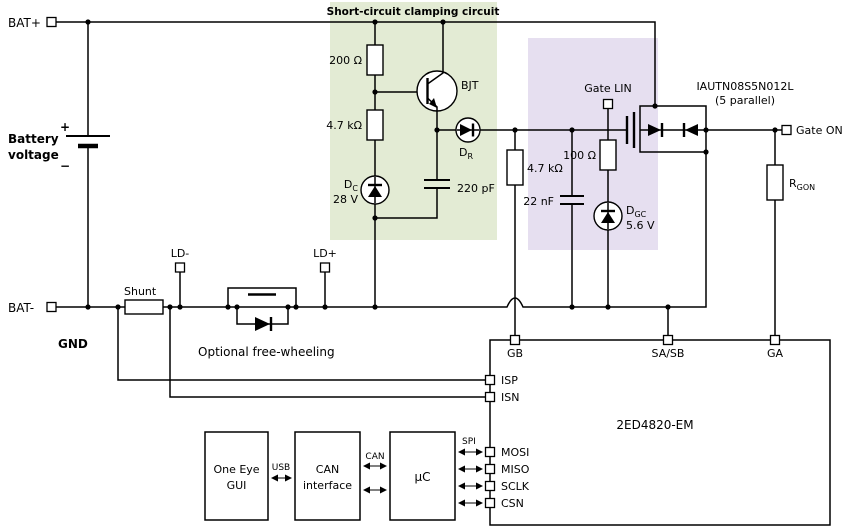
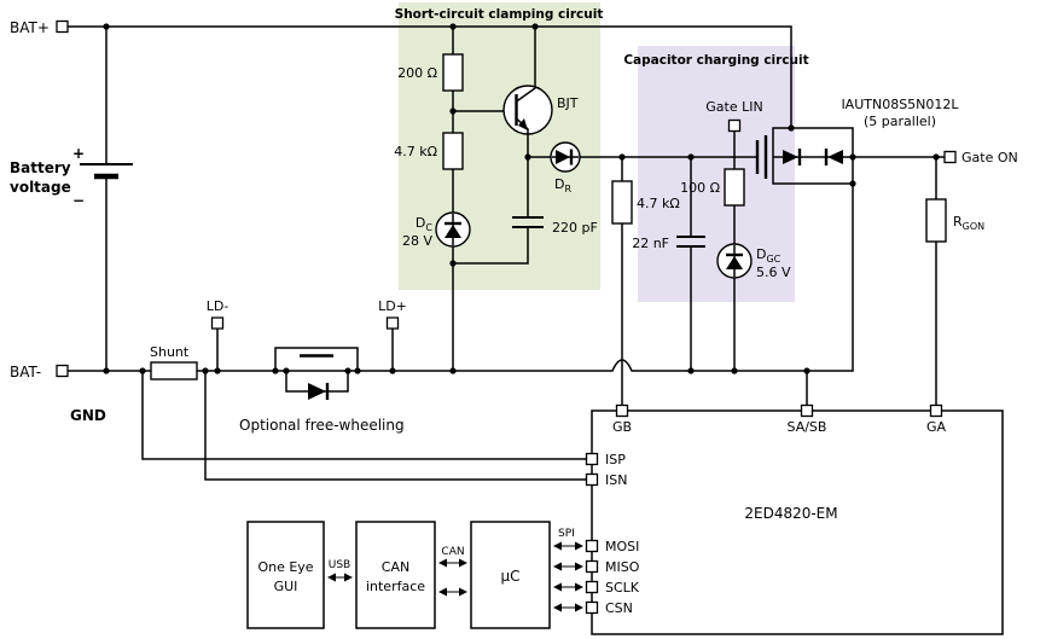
  Short-circuit clamping circuit
+ Capacitor charging circuit
  Battery
  voltage
  +
  −
  Shunt
  Optional free-wheeling
  200 Ω
  4.7 kΩ
  BJT
  DC
  28 V
  220 pF
  DR
  4.7 kΩ
  Gate LIN
  100 Ω
  22 nF
  DGC
  5.6 V
  IAUTN08S5N012L
  (5 parallel)
  RGON
  BAT+
  BAT-
  GND
  LD-
  LD+
  Gate ON
  2ED4820-EM
  GB
  SA/SB
  GA
  ISP
  ISN
  MOSI
  MISO
  SCLK
  CSN
  One Eye
  GUI
  CAN
  interface
  µC
  USB
  CAN
  SPI
